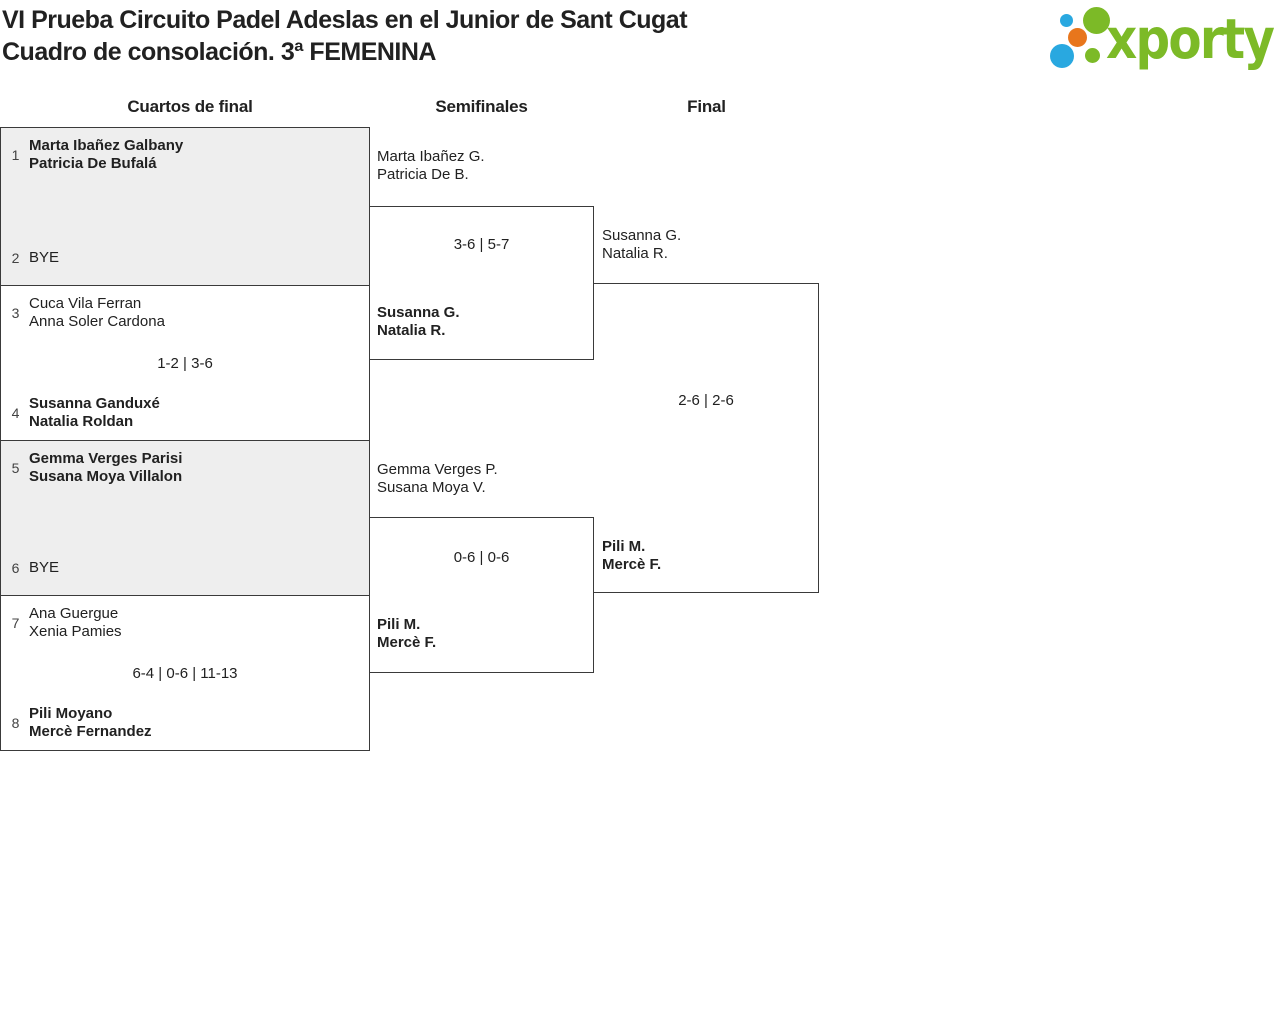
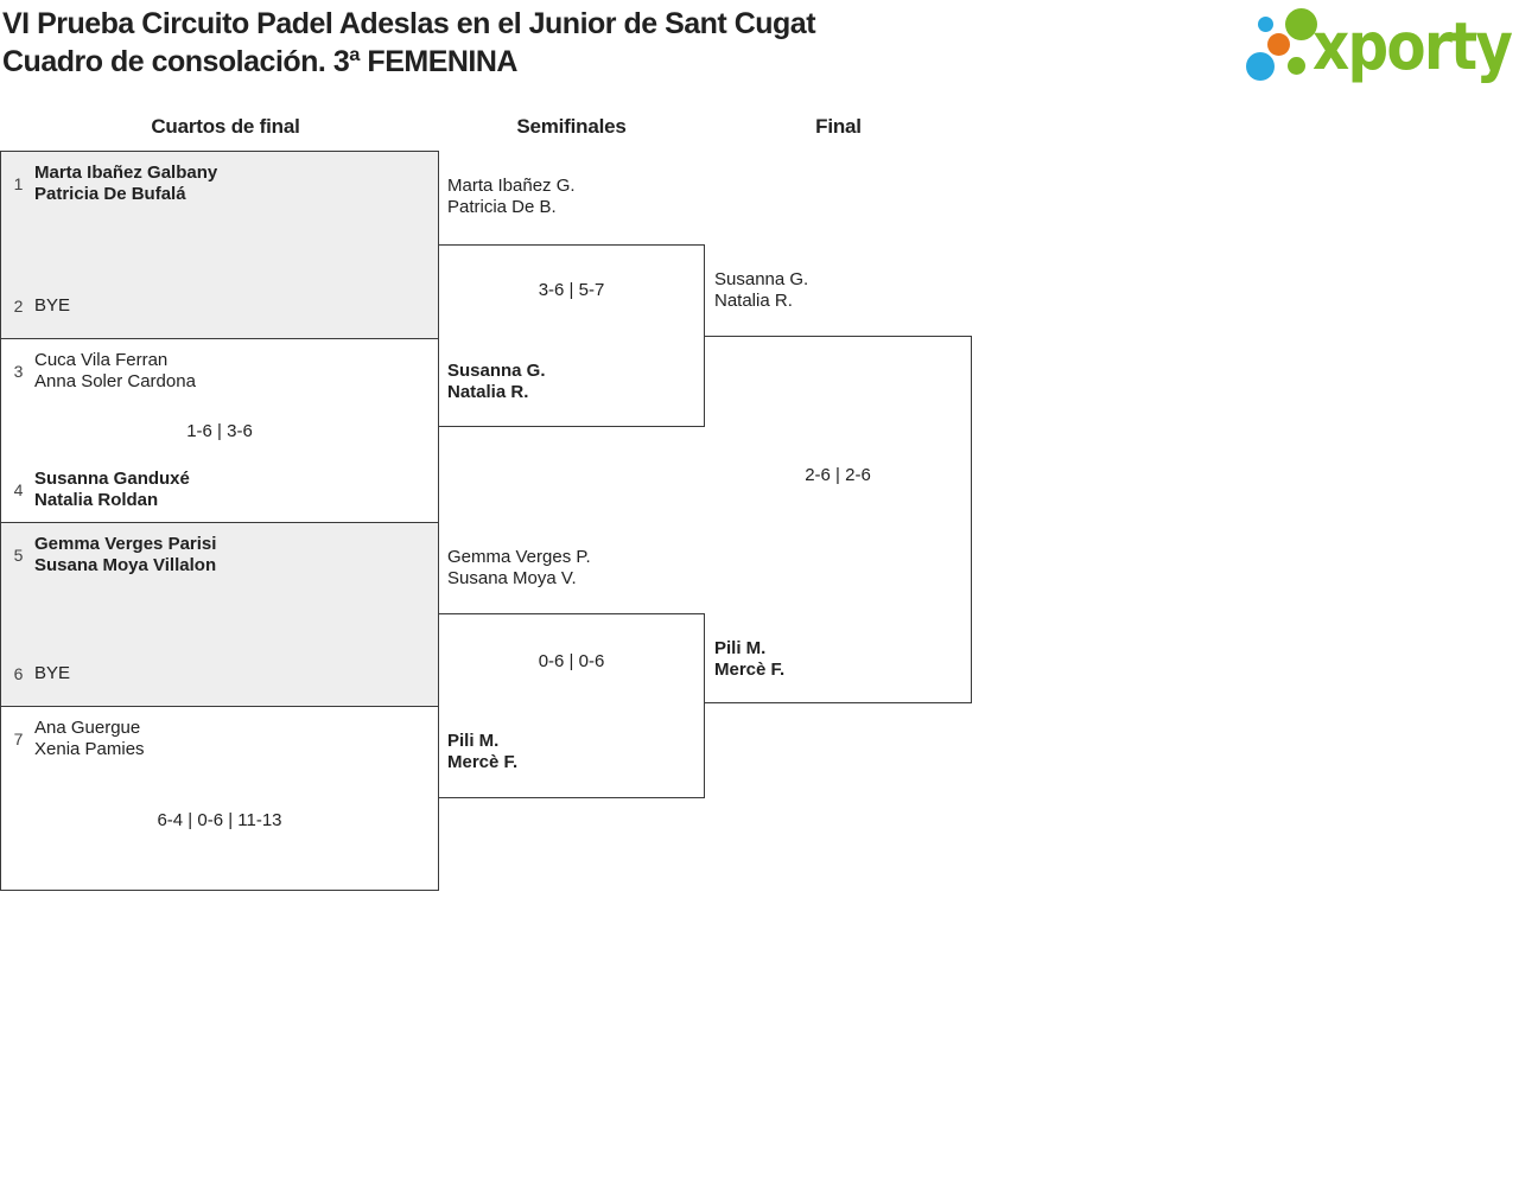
  VI Prueba Circuito Padel Adeslas en el Junior de Sant Cugat
  Cuadro de consolación. 3ª FEMENINA
  xporty
  Cuartos de final
  Semifinales
  Final
  1
  Marta Ibañez Galbany
  Patricia De Bufalá
  2
  BYE
  3
  Cuca Vila Ferran
  Anna Soler Cardona
- 1-2 | 3-6
+ 1-6 | 3-6
  4
  Susanna Ganduxé
  Natalia Roldan
  5
  Gemma Verges Parisi
  Susana Moya Villalon
  6
  BYE
  7
  Ana Guergue
  Xenia Pamies
  6-4 | 0-6 | 11-13
- 8
- Pili Moyano
- Mercè Fernandez
  Marta Ibañez G.
  Patricia De B.
  3-6 | 5-7
  Susanna G.
  Natalia R.
  Gemma Verges P.
  Susana Moya V.
  0-6 | 0-6
  Pili M.
  Mercè F.
  Susanna G.
  Natalia R.
  2-6 | 2-6
  Pili M.
  Mercè F.
